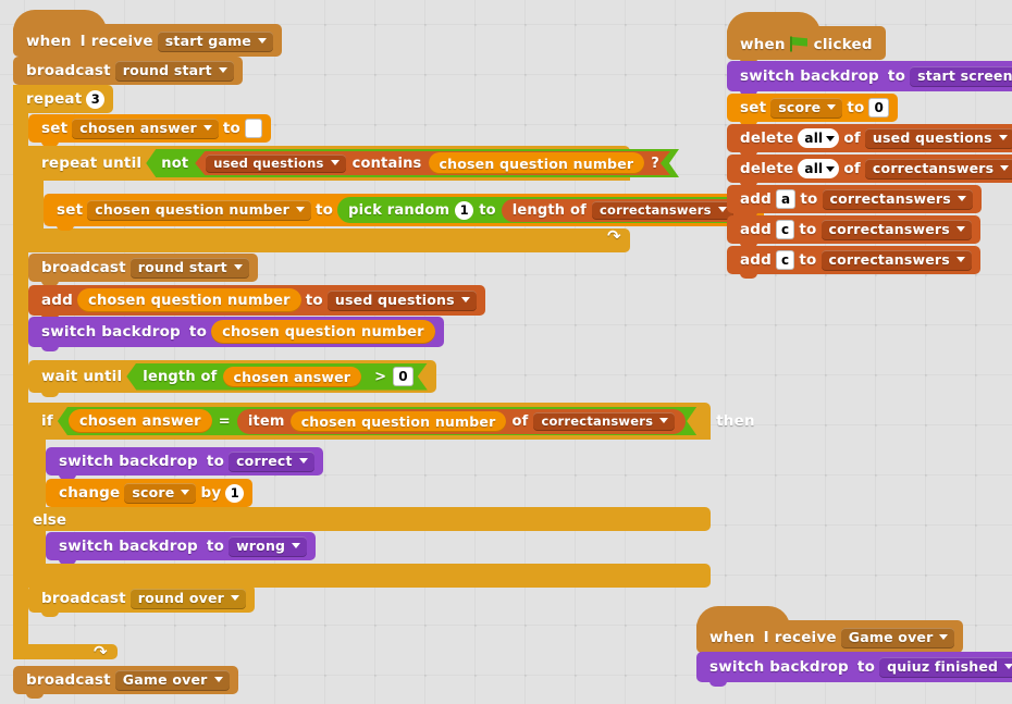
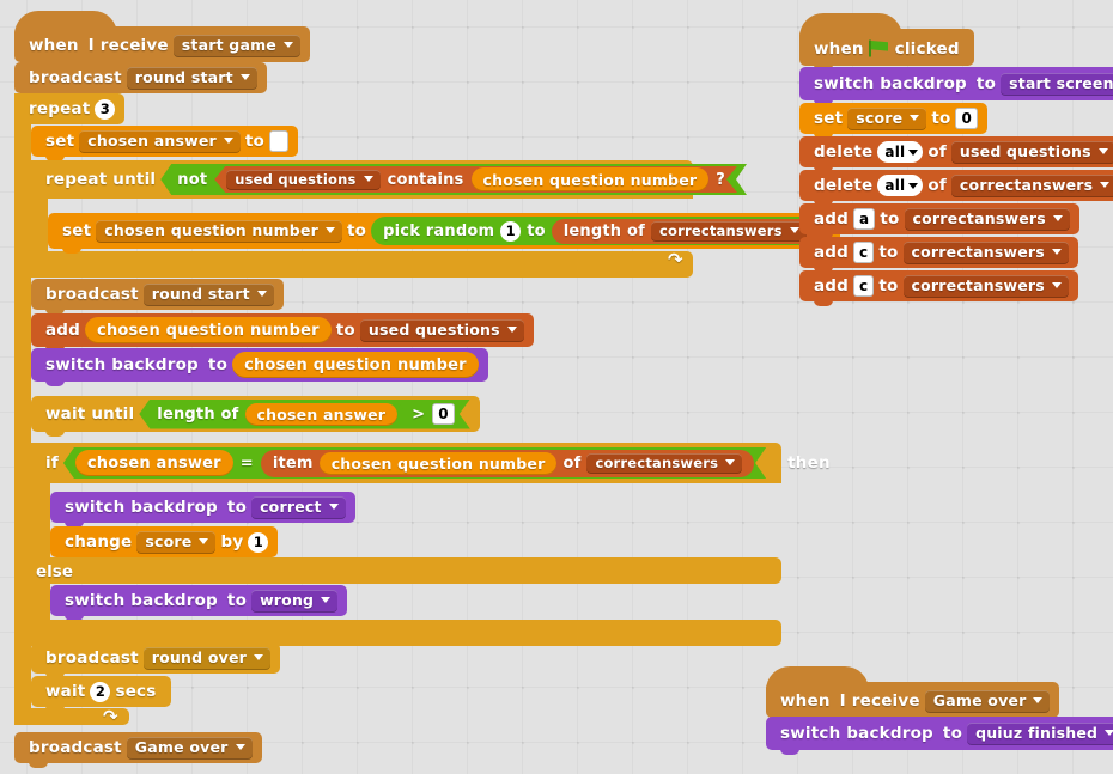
  when
  I receive
  start game
  broadcast
  round start
  repeat
  3
  ↷
  set
  chosen answer
  to
  repeat until
  not
  used questions
  contains
  chosen question number
  ?
  ↷
  set
  chosen question number
  to
  pick random
  1
  to
  length of
  correctanswers
  broadcast
  round start
  add
  chosen question number
  to
  used questions
  switch backdrop
  to
  chosen question number
  wait until
  length of
  chosen answer
  >
  0
  if
  chosen answer
  =
  item
  chosen question number
  of
  correctanswers
  then
  switch backdrop
  to
  correct
  change
  score
  by
  1
  else
  switch backdrop
  to
  wrong
  broadcast
  round over
+ wait
+ 2
+ secs
  broadcast
  Game over
  when
  clicked
  switch backdrop
  to
  start screen
  set
  score
  to
  0
  delete
  all
  of
  used questions
  delete
  all
  of
  correctanswers
  add
  a
  to
  correctanswers
  add
  c
  to
  correctanswers
  add
  c
  to
  correctanswers
  when
  I receive
  Game over
  switch backdrop
  to
  quiuz finished
